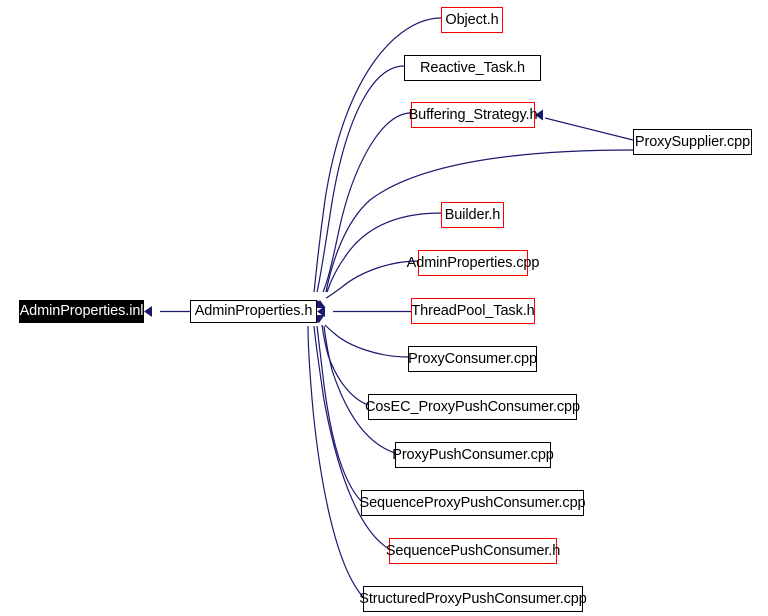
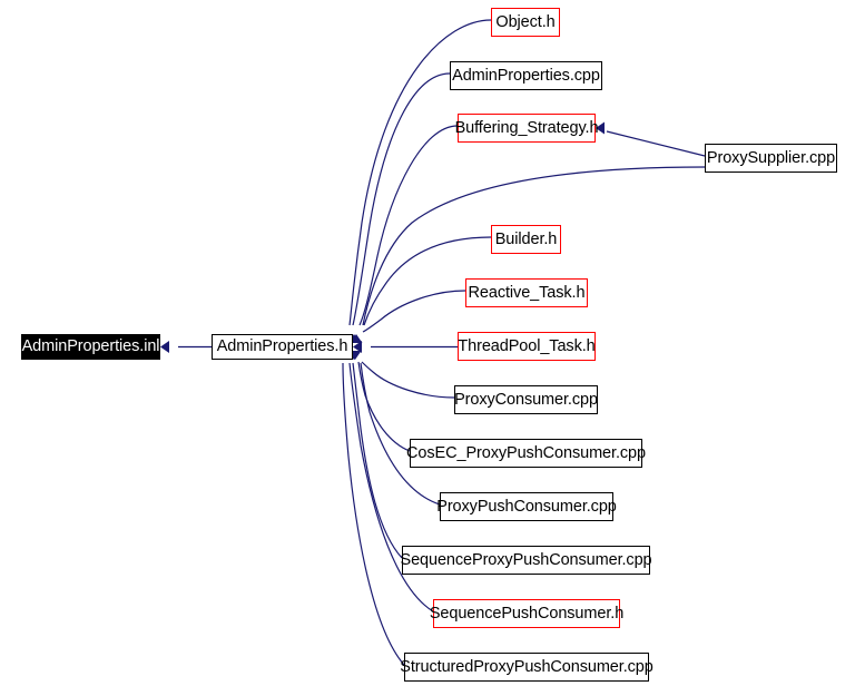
  AdminProperties.inl
  AdminProperties.h
  Object.h
- Reactive_Task.h
+ AdminProperties.cpp
  Buffering_Strategy.h
  ProxySupplier.cpp
  Builder.h
- AdminProperties.cpp
+ Reactive_Task.h
  ThreadPool_Task.h
  ProxyConsumer.cpp
  CosEC_ProxyPushConsumer.cpp
  ProxyPushConsumer.cpp
  SequenceProxyPushConsumer.cpp
  SequencePushConsumer.h
  StructuredProxyPushConsumer.cpp
